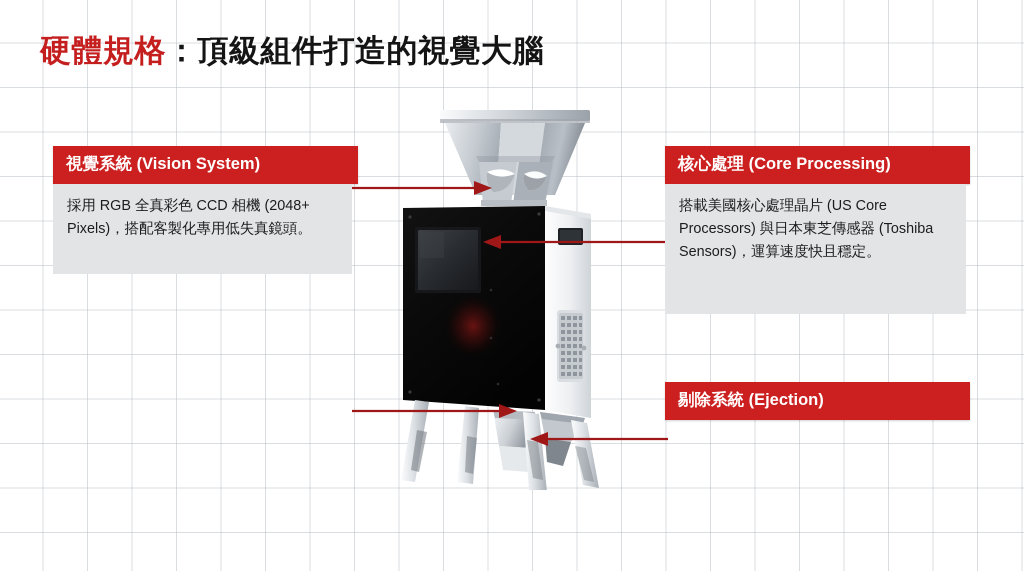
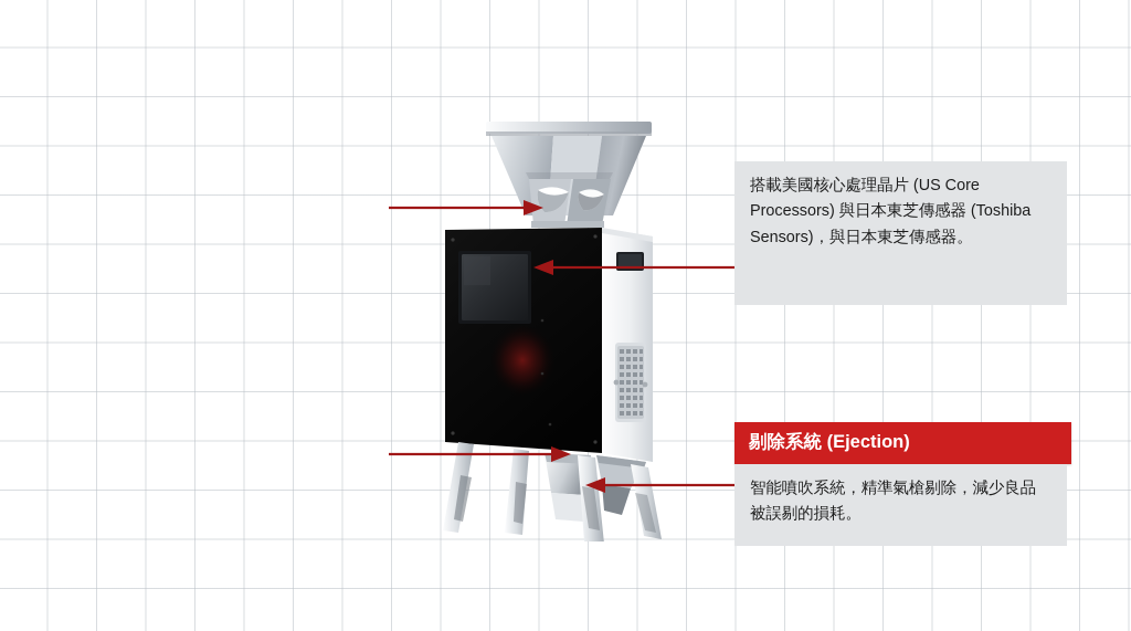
- 硬體規格：頂級組件打造的視覺大腦
- 視覺系統 (Vision System)
- 採用 RGB 全真彩色 CCD 相機 (2048+ Pixels)，搭配客製化專用低失真鏡頭。
- 核心處理 (Core Processing)
- 搭載美國核心處理晶片 (US Core Processors) 與日本東芝傳感器 (Toshiba Sensors)，運算速度快且穩定。
+ 搭載美國核心處理晶片 (US Core Processors) 與日本東芝傳感器 (Toshiba Sensors)，與日本東芝傳感器。
  剔除系統 (Ejection)
+ 智能噴吹系統，精準氣槍剔除，減少良品被誤剔的損耗。
